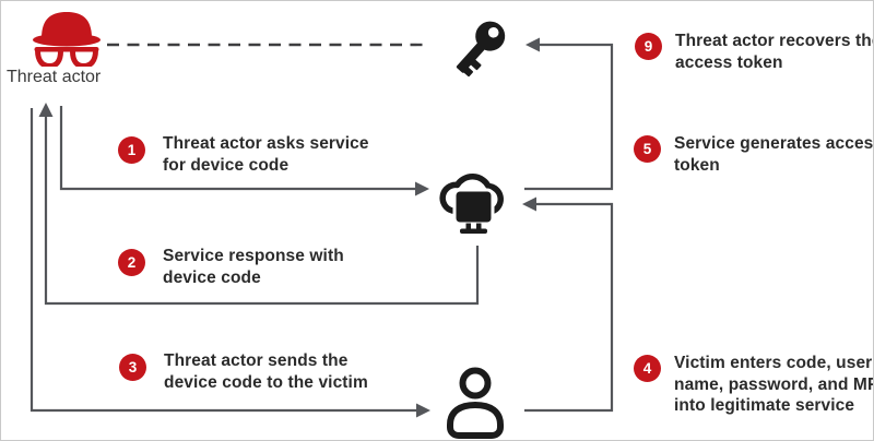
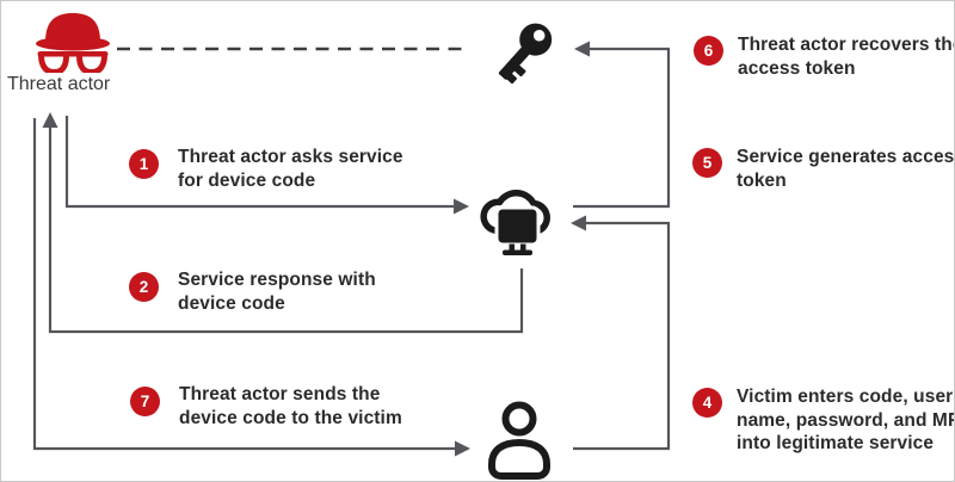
  Threat actor
  1
  Threat actor asks service
  for device code
  2
  Service response with
  device code
- 3
+ 7
  Threat actor sends the
  device code to the victim
  4
  Victim enters code, user
  name, password, and MF
  into legitimate service
  5
  Service generates acces
  token
- 9
+ 6
  Threat actor recovers th
  access token
